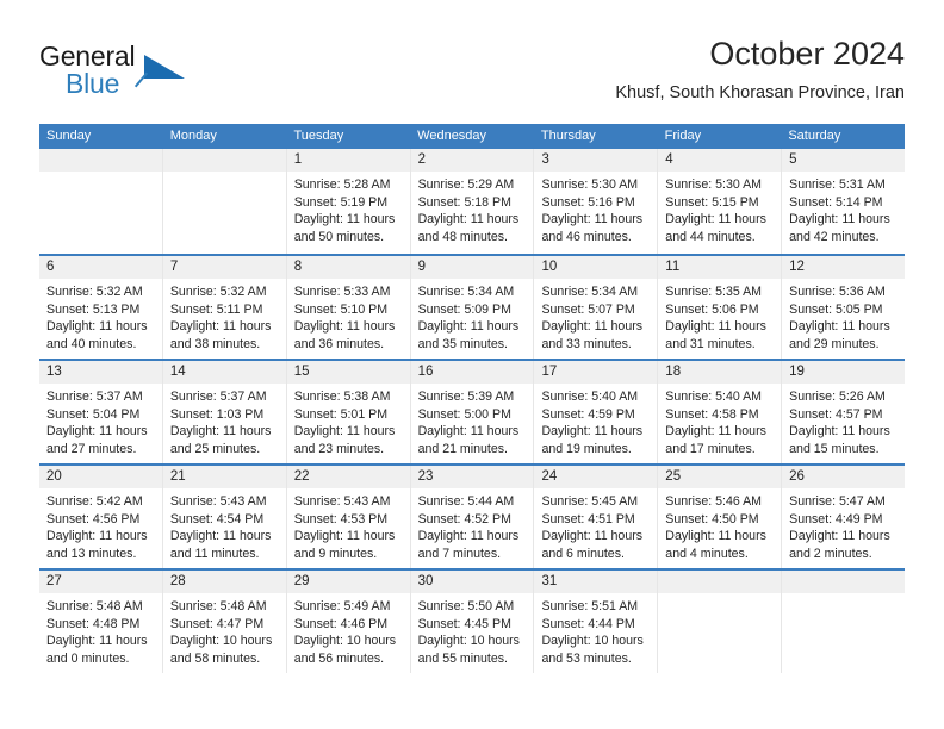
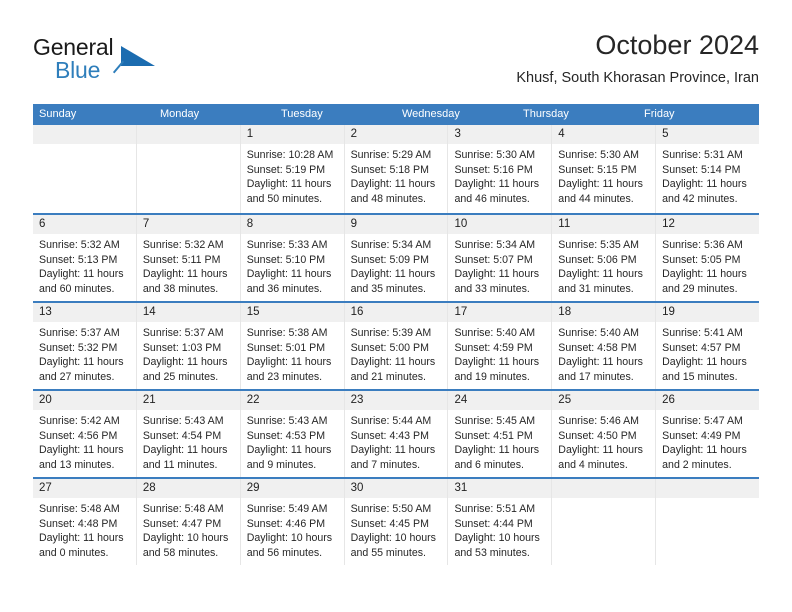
  General
  Blue
  October 2024
  Khusf, South Khorasan Province, Iran
  Sunday
  Monday
  Tuesday
  Wednesday
  Thursday
  Friday
- Saturday
  1
- Sunrise: 5:28 AM
+ Sunrise: 10:28 AM
  Sunset: 5:19 PM
  Daylight: 11 hours
  and 50 minutes.
  2
  Sunrise: 5:29 AM
  Sunset: 5:18 PM
  Daylight: 11 hours
  and 48 minutes.
  3
  Sunrise: 5:30 AM
  Sunset: 5:16 PM
  Daylight: 11 hours
  and 46 minutes.
  4
  Sunrise: 5:30 AM
  Sunset: 5:15 PM
  Daylight: 11 hours
  and 44 minutes.
  5
  Sunrise: 5:31 AM
  Sunset: 5:14 PM
  Daylight: 11 hours
  and 42 minutes.
  6
  Sunrise: 5:32 AM
  Sunset: 5:13 PM
  Daylight: 11 hours
- and 40 minutes.
+ and 60 minutes.
  7
  Sunrise: 5:32 AM
  Sunset: 5:11 PM
  Daylight: 11 hours
  and 38 minutes.
  8
  Sunrise: 5:33 AM
  Sunset: 5:10 PM
  Daylight: 11 hours
  and 36 minutes.
  9
  Sunrise: 5:34 AM
  Sunset: 5:09 PM
  Daylight: 11 hours
  and 35 minutes.
  10
  Sunrise: 5:34 AM
  Sunset: 5:07 PM
  Daylight: 11 hours
  and 33 minutes.
  11
  Sunrise: 5:35 AM
  Sunset: 5:06 PM
  Daylight: 11 hours
  and 31 minutes.
  12
  Sunrise: 5:36 AM
  Sunset: 5:05 PM
  Daylight: 11 hours
  and 29 minutes.
  13
  Sunrise: 5:37 AM
- Sunset: 5:04 PM
+ Sunset: 5:32 PM
  Daylight: 11 hours
  and 27 minutes.
  14
  Sunrise: 5:37 AM
  Sunset: 1:03 PM
  Daylight: 11 hours
  and 25 minutes.
  15
  Sunrise: 5:38 AM
  Sunset: 5:01 PM
  Daylight: 11 hours
  and 23 minutes.
  16
  Sunrise: 5:39 AM
  Sunset: 5:00 PM
  Daylight: 11 hours
  and 21 minutes.
  17
  Sunrise: 5:40 AM
  Sunset: 4:59 PM
  Daylight: 11 hours
  and 19 minutes.
  18
  Sunrise: 5:40 AM
  Sunset: 4:58 PM
  Daylight: 11 hours
  and 17 minutes.
  19
- Sunrise: 5:26 AM
+ Sunrise: 5:41 AM
  Sunset: 4:57 PM
  Daylight: 11 hours
  and 15 minutes.
  20
  Sunrise: 5:42 AM
  Sunset: 4:56 PM
  Daylight: 11 hours
  and 13 minutes.
  21
  Sunrise: 5:43 AM
  Sunset: 4:54 PM
  Daylight: 11 hours
  and 11 minutes.
  22
  Sunrise: 5:43 AM
  Sunset: 4:53 PM
  Daylight: 11 hours
  and 9 minutes.
  23
  Sunrise: 5:44 AM
- Sunset: 4:52 PM
+ Sunset: 4:43 PM
  Daylight: 11 hours
  and 7 minutes.
  24
  Sunrise: 5:45 AM
  Sunset: 4:51 PM
  Daylight: 11 hours
  and 6 minutes.
  25
  Sunrise: 5:46 AM
  Sunset: 4:50 PM
  Daylight: 11 hours
  and 4 minutes.
  26
  Sunrise: 5:47 AM
  Sunset: 4:49 PM
  Daylight: 11 hours
  and 2 minutes.
  27
  Sunrise: 5:48 AM
  Sunset: 4:48 PM
  Daylight: 11 hours
  and 0 minutes.
  28
  Sunrise: 5:48 AM
  Sunset: 4:47 PM
  Daylight: 10 hours
  and 58 minutes.
  29
  Sunrise: 5:49 AM
  Sunset: 4:46 PM
  Daylight: 10 hours
  and 56 minutes.
  30
  Sunrise: 5:50 AM
  Sunset: 4:45 PM
  Daylight: 10 hours
  and 55 minutes.
  31
  Sunrise: 5:51 AM
  Sunset: 4:44 PM
  Daylight: 10 hours
  and 53 minutes.
